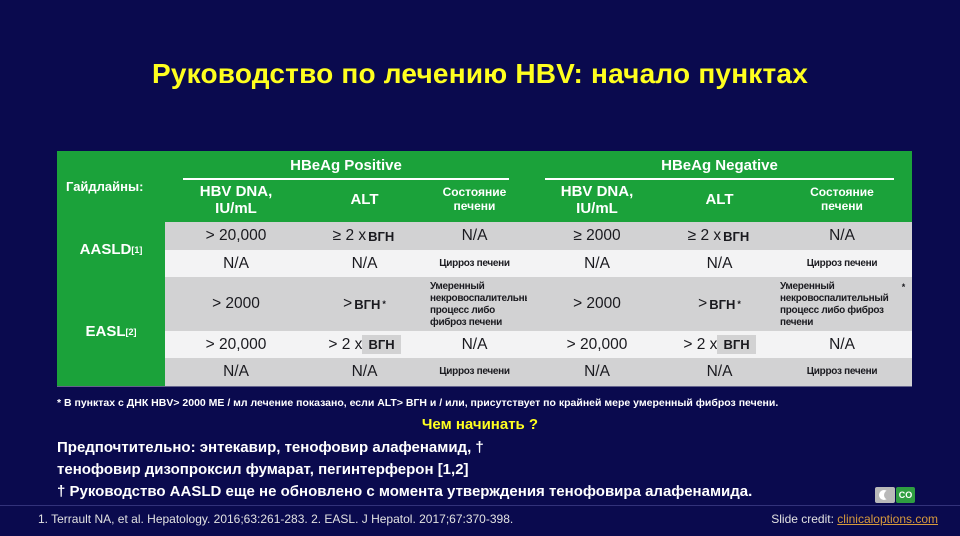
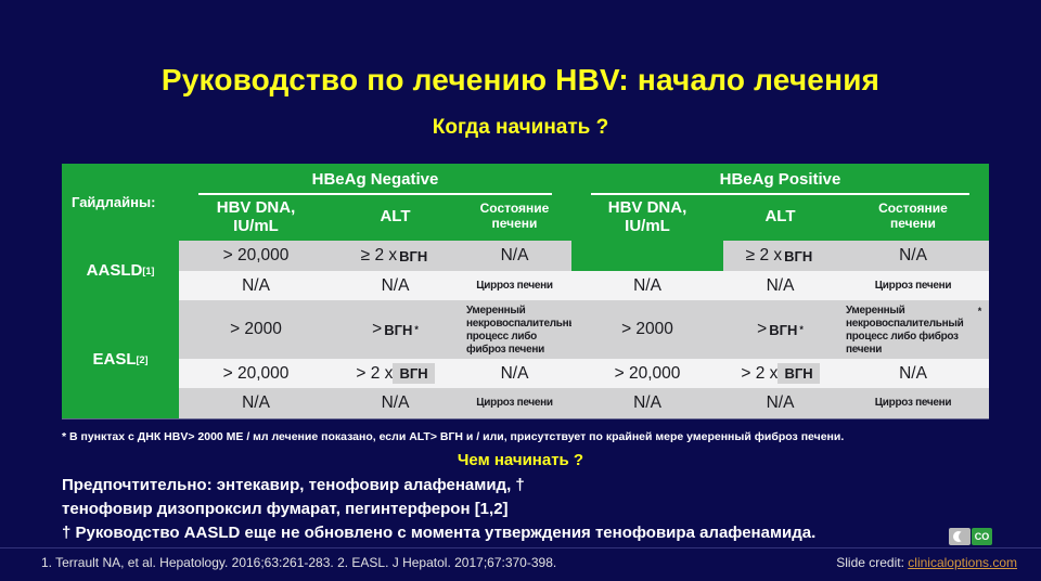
- Руководство по лечению HBV: начало пунктах
+ Руководство по лечению HBV: начало лечения
+ Когда начинать ?
  Гайдлайны:
- HBeAg Positive
+ HBeAg Negative
  HBV DNA,
  IU/mL
  ALT
  Состояние
  печени
- HBeAg Negative
+ HBeAg Positive
  HBV DNA,
  IU/mL
  ALT
  Состояние
  печени
  AASLD
  [1]
  > 20,000
  ≥ 2 x
  ВГН
  N/A
- ≥ 2000
  ≥ 2 x
  ВГН
  N/A
  N/A
  N/A
  Цирроз печени
  N/A
  N/A
  Цирроз печени
  EASL
  [2]
  > 2000
  >
  ВГН
  *
  Умеренный некровоспалительн процесс либо фиброз печени
  > 2000
  >
  ВГН
  *
  *
  Умеренный некровоспалительный процесс либо фиброз печени
  > 20,000
  > 2 x
  ВГН
  N/A
  > 20,000
  > 2 x
  ВГН
  N/A
  N/A
  N/A
  Цирроз печени
  N/A
  N/A
  Цирроз печени
  * В пунктах с ДНК HBV> 2000 МЕ / мл лечение показано, если ALT> ВГН и / или, присутствует по крайней мере умеренный фиброз печени.
  Чем начинать ?
  Предпочтительно: энтекавир, тенофовир алафенамид, †
  тенофовир дизопроксил фумарат, пегинтерферон [1,2]
  † Руководство AASLD еще не обновлено с момента утверждения тенофовира алафенамида.
  CO
  1. Terrault NA, et al. Hepatology. 2016;63:261-283. 2. EASL. J Hepatol. 2017;67:370-398.
  Slide credit: clinicaloptions.com
